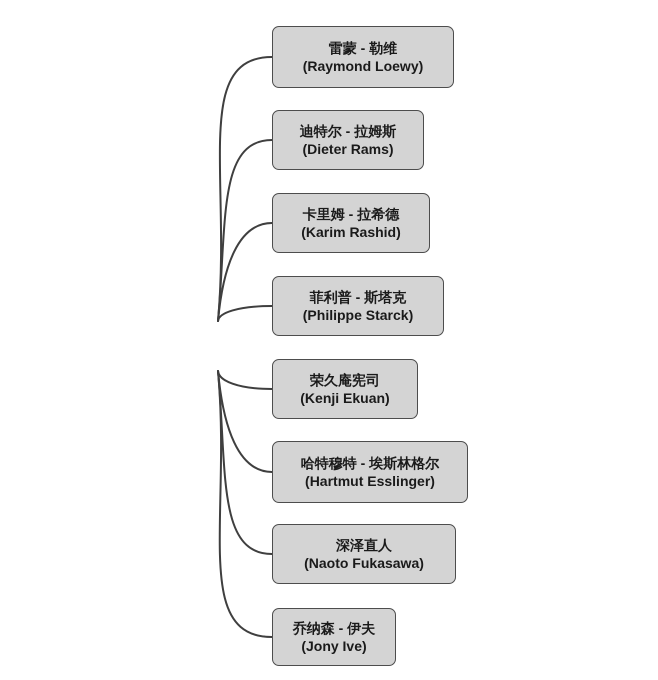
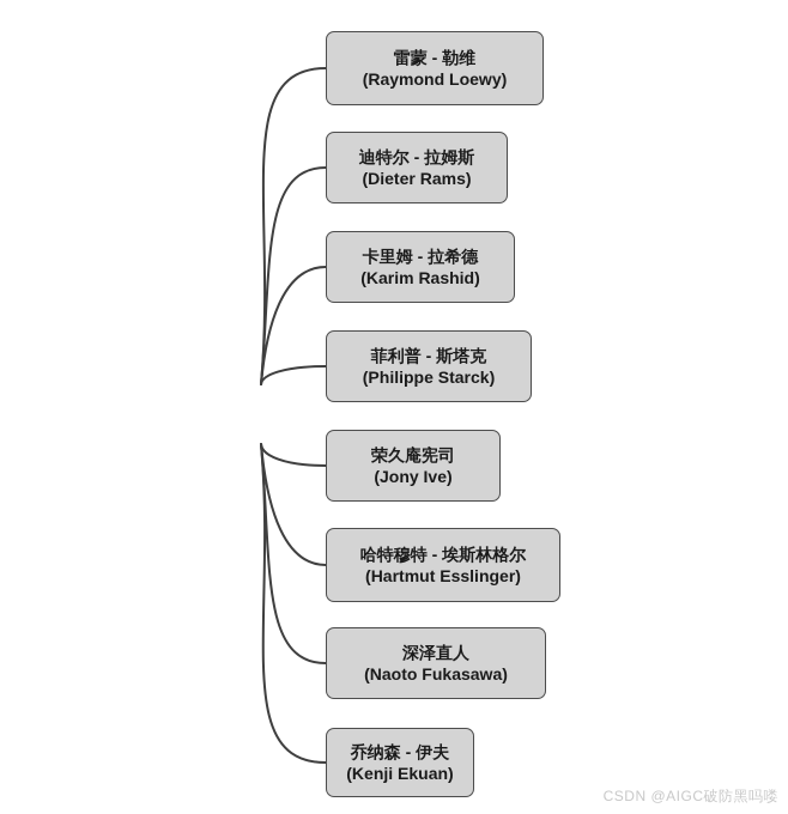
  雷蒙 - 勒维
  (Raymond Loewy)
  迪特尔 - 拉姆斯
  (Dieter Rams)
  卡里姆 - 拉希德
  (Karim Rashid)
  菲利普 - 斯塔克
  (Philippe Starck)
  荣久庵宪司
- (Kenji Ekuan)
+ (Jony Ive)
  哈特穆特 - 埃斯林格尔
  (Hartmut Esslinger)
  深泽直人
  (Naoto Fukasawa)
  乔纳森 - 伊夫
- (Jony Ive)
+ (Kenji Ekuan)
+ CSDN @AIGC破防黑吗喽
